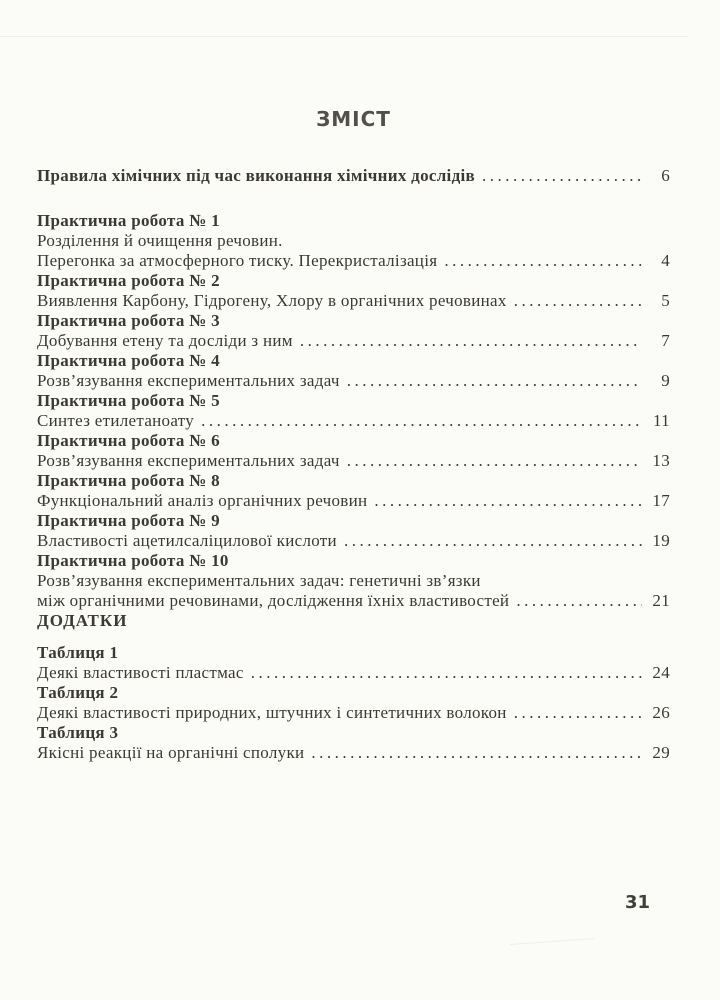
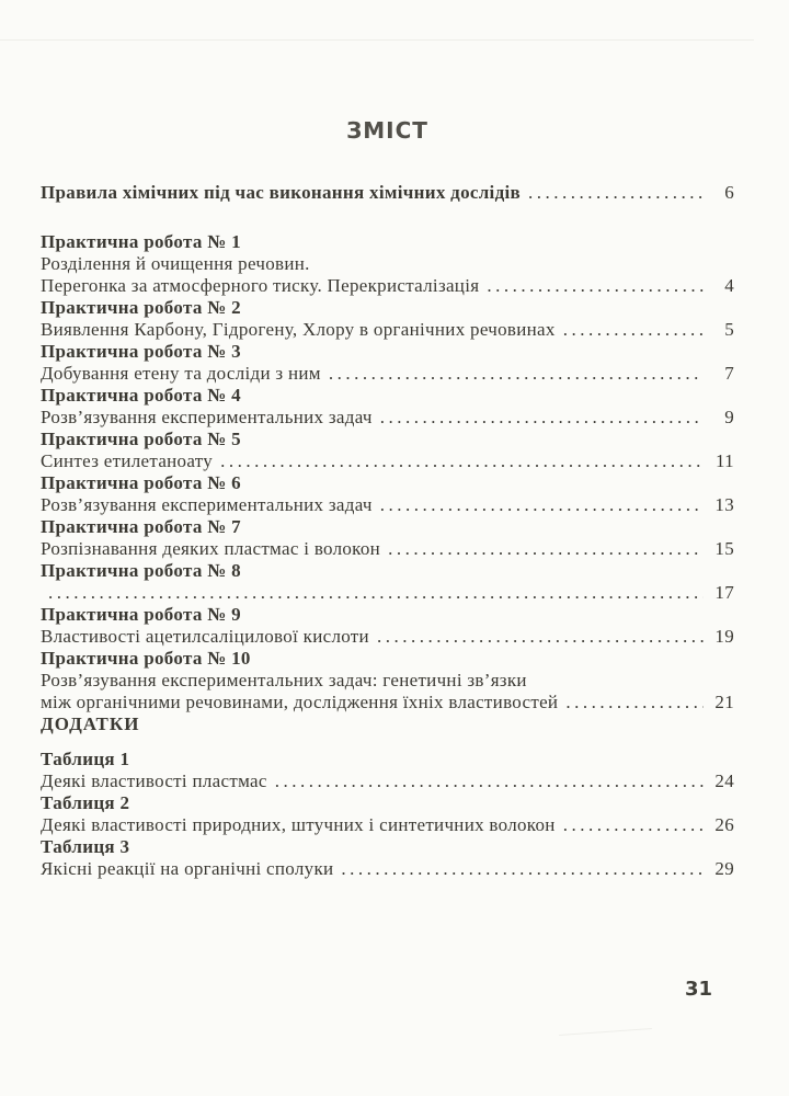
  ЗМІСТ
  Правила хімічних під час виконання хімічних дослідів
  6
  Практична робота № 1
  Розділення й очищення речовин.
  Перегонка за атмосферного тиску. Перекристалізація
  4
  Практична робота № 2
  Виявлення Карбону, Гідрогену, Хлору в органічних речовинах
  5
  Практична робота № 3
  Добування етену та досліди з ним
  7
  Практична робота № 4
  Розв’язування експериментальних задач
  9
  Практична робота № 5
  Синтез етилетаноату
  11
  Практична робота № 6
  Розв’язування експериментальних задач
  13
+ Практична робота № 7
+ Розпізнавання деяких пластмас і волокон
+ 15
  Практична робота № 8
- Функціональний аналіз органічних речовин
  17
  Практична робота № 9
  Властивості ацетилсаліцилової кислоти
  19
  Практична робота № 10
  Розв’язування експериментальних задач: генетичні зв’язки
  між органічними речовинами, дослідження їхніх властивостей
  21
  ДОДАТКИ
  Таблиця 1
  Деякі властивості пластмас
  24
  Таблиця 2
  Деякі властивості природних, штучних і синтетичних волокон
  26
  Таблиця 3
  Якісні реакції на органічні сполуки
  29
  31
